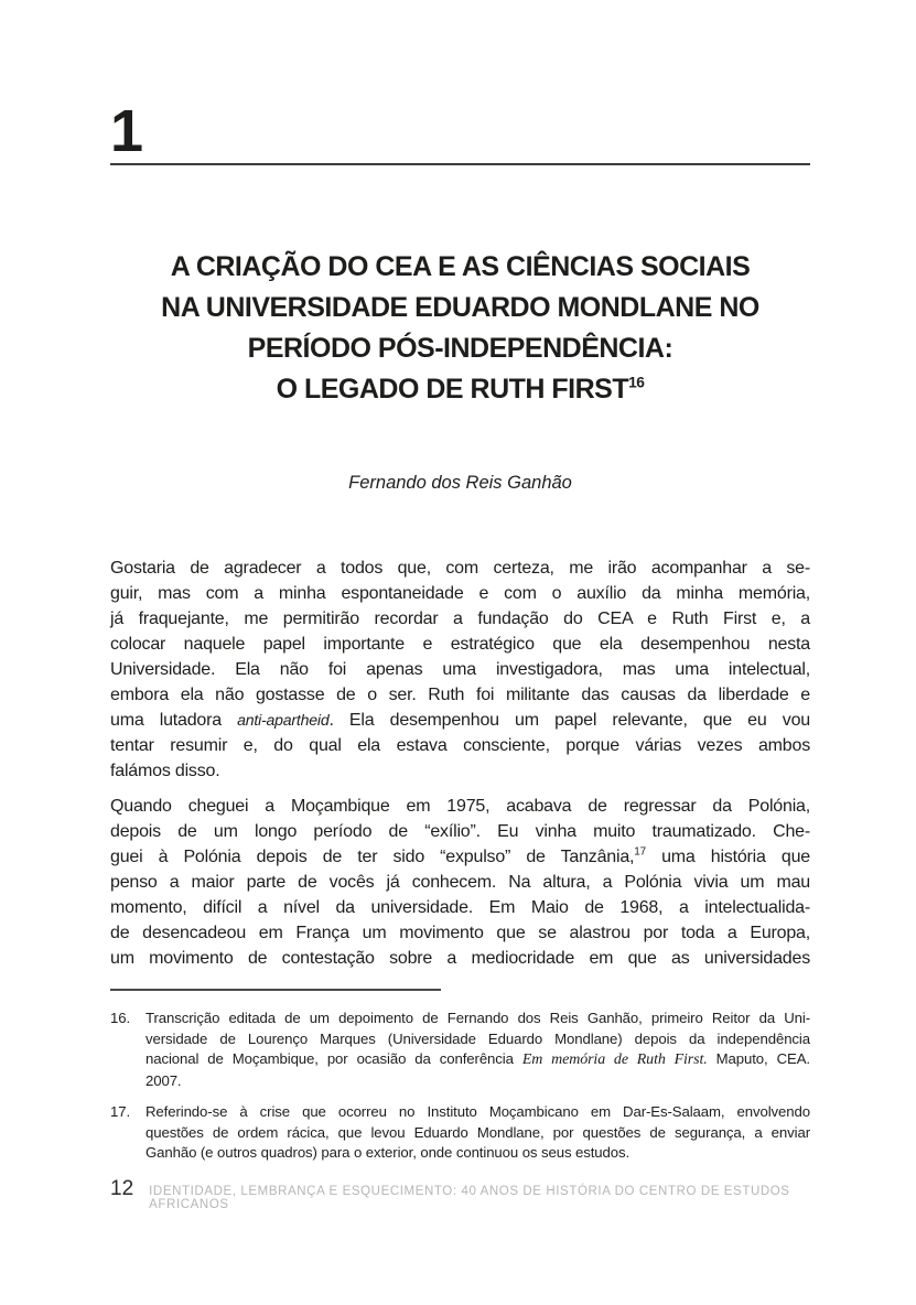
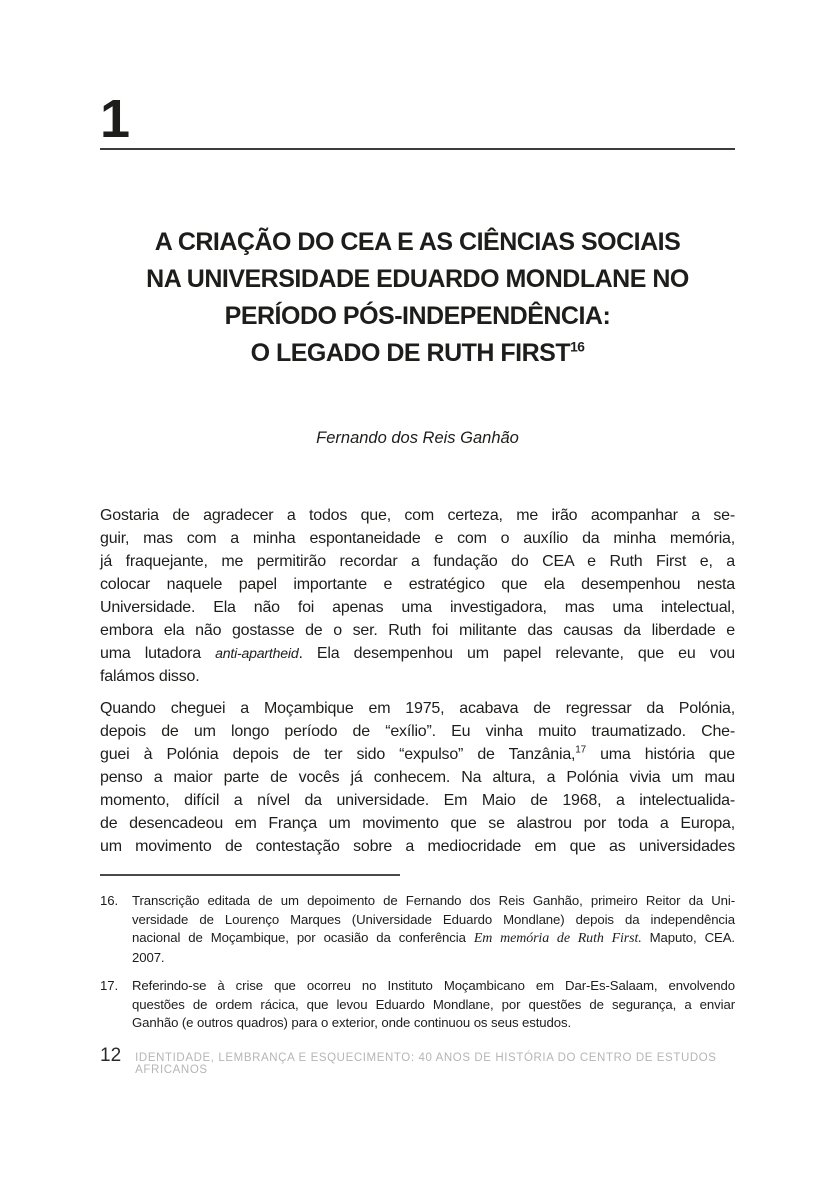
  1
  A CRIAÇÃO DO CEA E AS CIÊNCIAS SOCIAIS
  NA UNIVERSIDADE EDUARDO MONDLANE NO
  PERÍODO PÓS-INDEPENDÊNCIA:
  O LEGADO DE RUTH FIRST16
  Fernando dos Reis Ganhão
  Gostaria de agradecer a todos que, com certeza, me irão acompanhar a se-
  guir, mas com a minha espontaneidade e com o auxílio da minha memória,
  já fraquejante, me permitirão recordar a fundação do CEA e Ruth First e, a
  colocar naquele papel importante e estratégico que ela desempenhou nesta
  Universidade. Ela não foi apenas uma investigadora, mas uma intelectual,
  embora ela não gostasse de o ser. Ruth foi militante das causas da liberdade e
  uma lutadora anti-apartheid. Ela desempenhou um papel relevante, que eu vou
- tentar resumir e, do qual ela estava consciente, porque várias vezes ambos
  falámos disso.
  Quando cheguei a Moçambique em 1975, acabava de regressar da Polónia,
  depois de um longo período de “exílio”. Eu vinha muito traumatizado. Che-
  guei à Polónia depois de ter sido “expulso” de Tanzânia,17 uma história que
  penso a maior parte de vocês já conhecem. Na altura, a Polónia vivia um mau
  momento, difícil a nível da universidade. Em Maio de 1968, a intelectualida-
  de desencadeou em França um movimento que se alastrou por toda a Europa,
  um movimento de contestação sobre a mediocridade em que as universidades
  16.
  Transcrição editada de um depoimento de Fernando dos Reis Ganhão, primeiro Reitor da Uni-
  versidade de Lourenço Marques (Universidade Eduardo Mondlane) depois da independência
  nacional de Moçambique, por ocasião da conferência Em memória de Ruth First. Maputo, CEA.
  2007.
  17.
  Referindo-se à crise que ocorreu no Instituto Moçambicano em Dar-Es-Salaam, envolvendo
  questões de ordem rácica, que levou Eduardo Mondlane, por questões de segurança, a enviar
  Ganhão (e outros quadros) para o exterior, onde continuou os seus estudos.
  12
  IDENTIDADE, LEMBRANÇA E ESQUECIMENTO: 40 ANOS DE HISTÓRIA DO CENTRO DE ESTUDOS AFRICANOS
